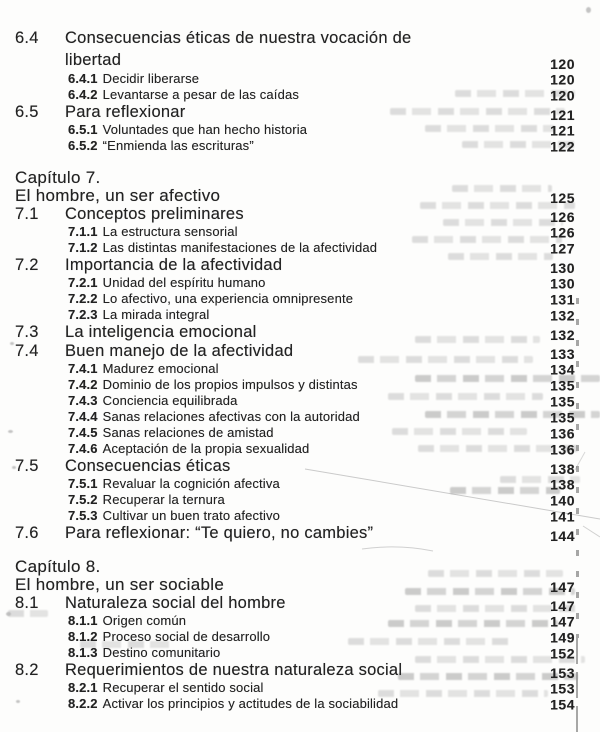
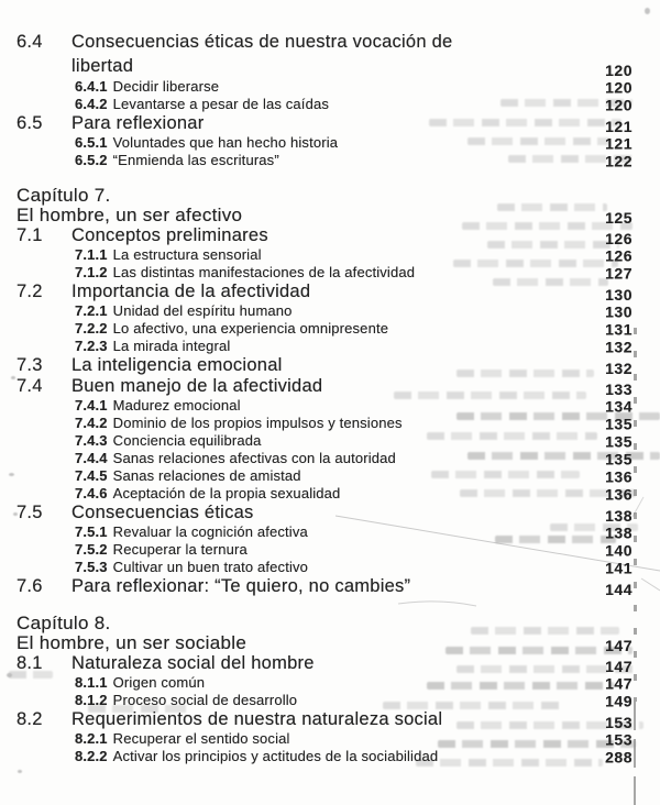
  6.4
  Consecuencias éticas de nuestra vocación de libertad
  120
  6.4.1
  Decidir liberarse
  120
  6.4.2
  Levantarse a pesar de las caídas
  120
  6.5
  Para reflexionar
  121
  6.5.1
  Voluntades que han hecho historia
  121
  6.5.2
  “Enmienda las escrituras”
  122
  Capítulo 7.
  El hombre, un ser afectivo
  125
  7.1
  Conceptos preliminares
  126
  7.1.1
  La estructura sensorial
  126
  7.1.2
  Las distintas manifestaciones de la afectividad
  127
  7.2
  Importancia de la afectividad
  130
  7.2.1
  Unidad del espíritu humano
  130
  7.2.2
  Lo afectivo, una experiencia omnipresente
  131
  7.2.3
  La mirada integral
  132
  7.3
  La inteligencia emocional
  132
  7.4
  Buen manejo de la afectividad
  133
  7.4.1
  Madurez emocional
  134
  7.4.2
- Dominio de los propios impulsos y distintas
+ Dominio de los propios impulsos y tensiones
  135
  7.4.3
  Conciencia equilibrada
  135
  7.4.4
  Sanas relaciones afectivas con la autoridad
  135
  7.4.5
  Sanas relaciones de amistad
  136
  7.4.6
  Aceptación de la propia sexualidad
  136
  7.5
  Consecuencias éticas
  138
  7.5.1
  Revaluar la cognición afectiva
  138
  7.5.2
  Recuperar la ternura
  140
  7.5.3
  Cultivar un buen trato afectivo
  141
  7.6
  Para reflexionar: “Te quiero, no cambies”
  144
  Capítulo 8.
  El hombre, un ser sociable
  147
  8.1
  Naturaleza social del hombre
  147
  8.1.1
  Origen común
  147
  8.1.2
  Proceso social de desarrollo
  149
- 8.1.3
- Destino comunitario
- 152
  8.2
  Requerimientos de nuestra naturaleza social
  153
  8.2.1
  Recuperar el sentido social
  153
  8.2.2
  Activar los principios y actitudes de la sociabilidad
- 154
+ 288
